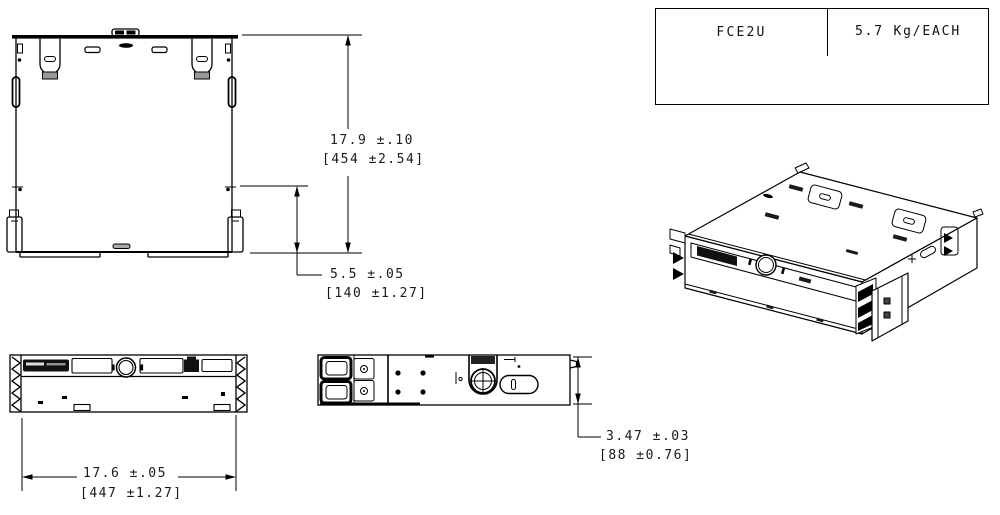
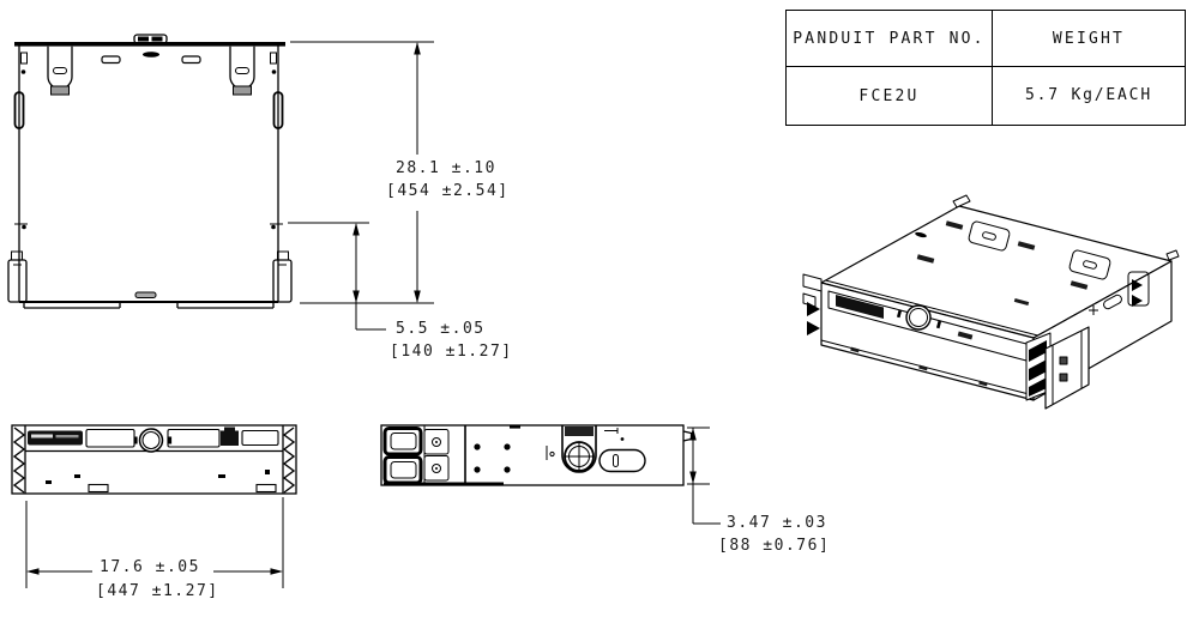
+ PANDUIT PART NO.
+ WEIGHT
  FCE2U
  5.7 Kg/EACH
- 17.9 ±.10
+ 28.1 ±.10
  [454 ±2.54]
  5.5 ±.05
  [140 ±1.27]
  17.6 ±.05
  [447 ±1.27]
  3.47 ±.03
  [88 ±0.76]
